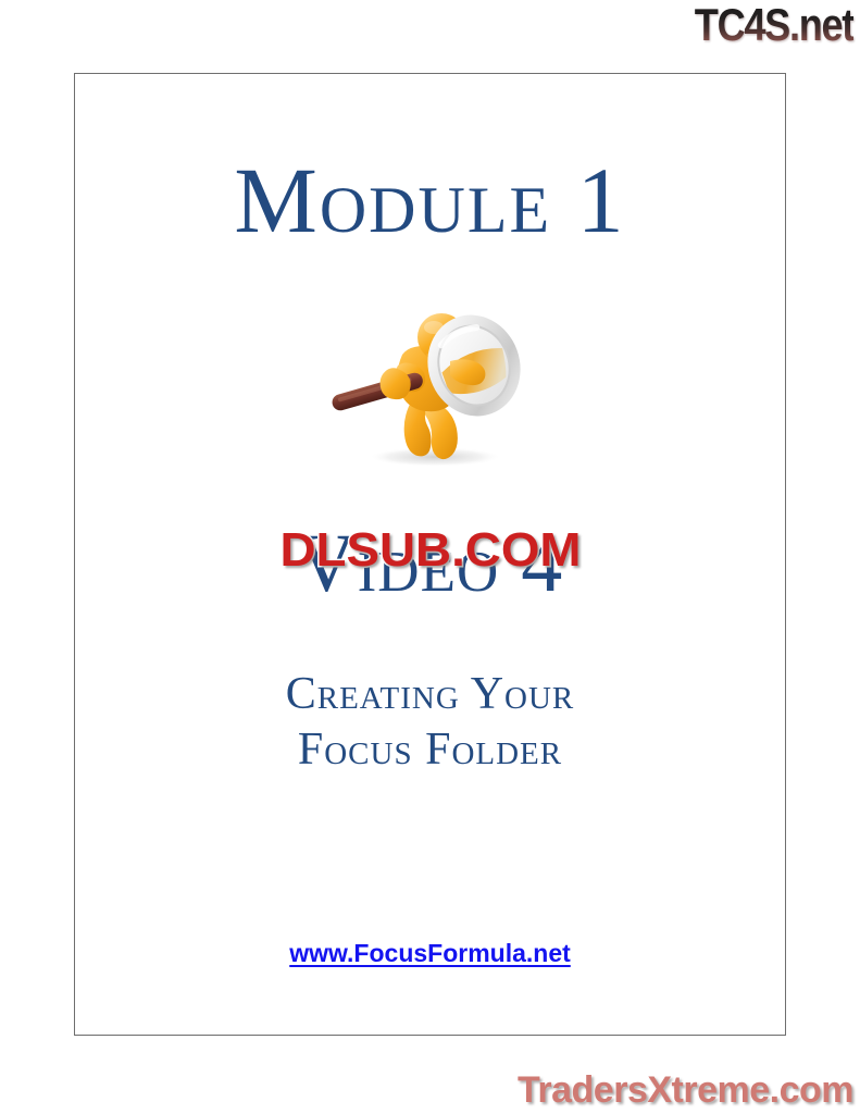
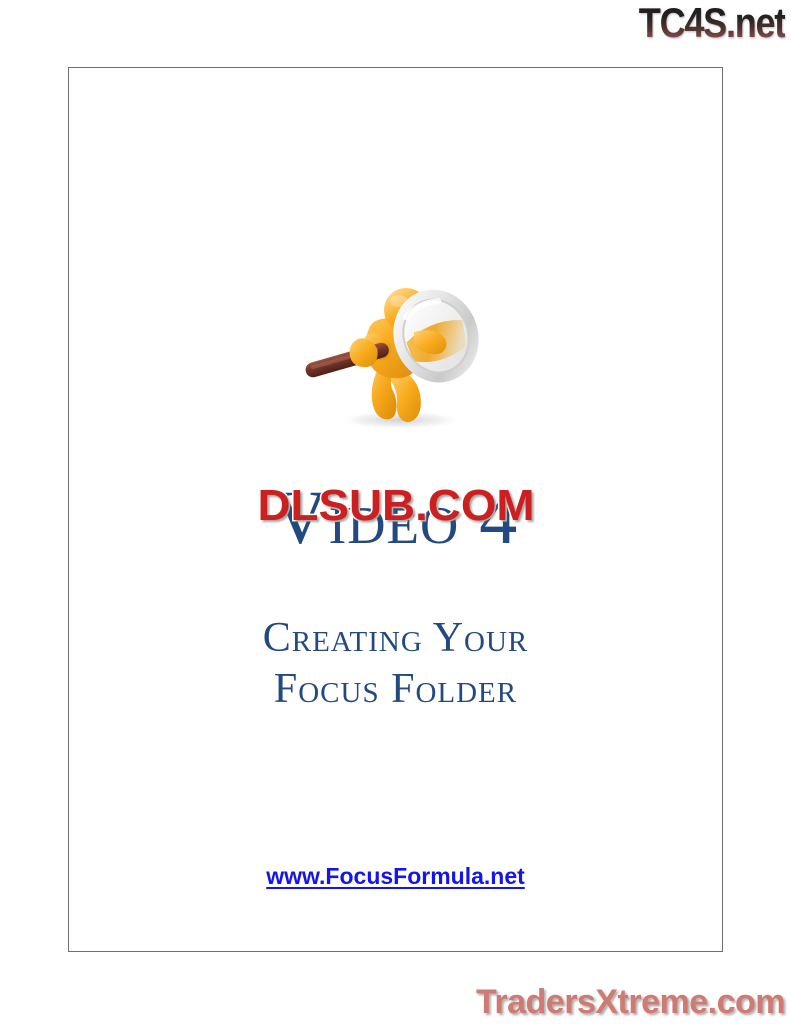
  TC4S.net
- Module 1
  Video 4
  DLSUB.COM
  Creating Your
  Focus Folder
  www.FocusFormula.net
  TradersXtreme.com
